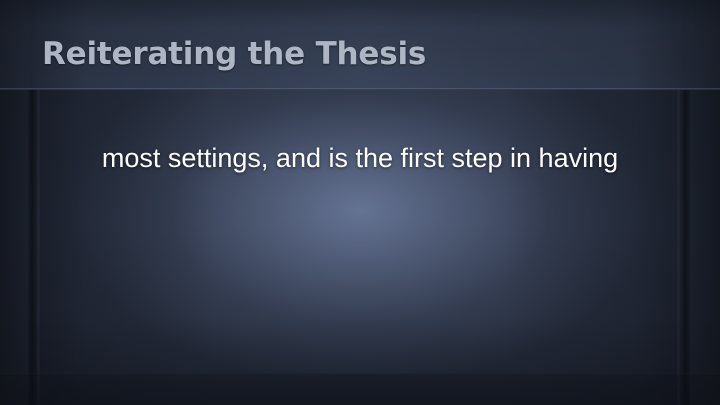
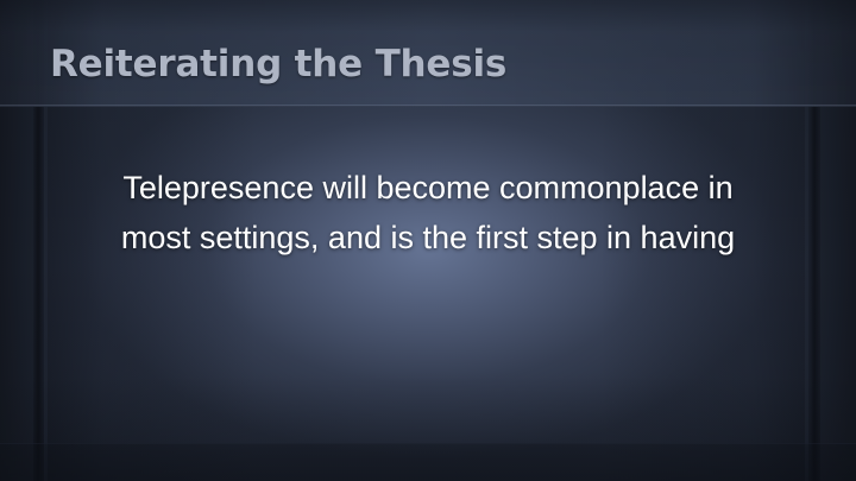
  Reiterating the Thesis
+ Telepresence will become commonplace in
  most settings, and is the first step in having
